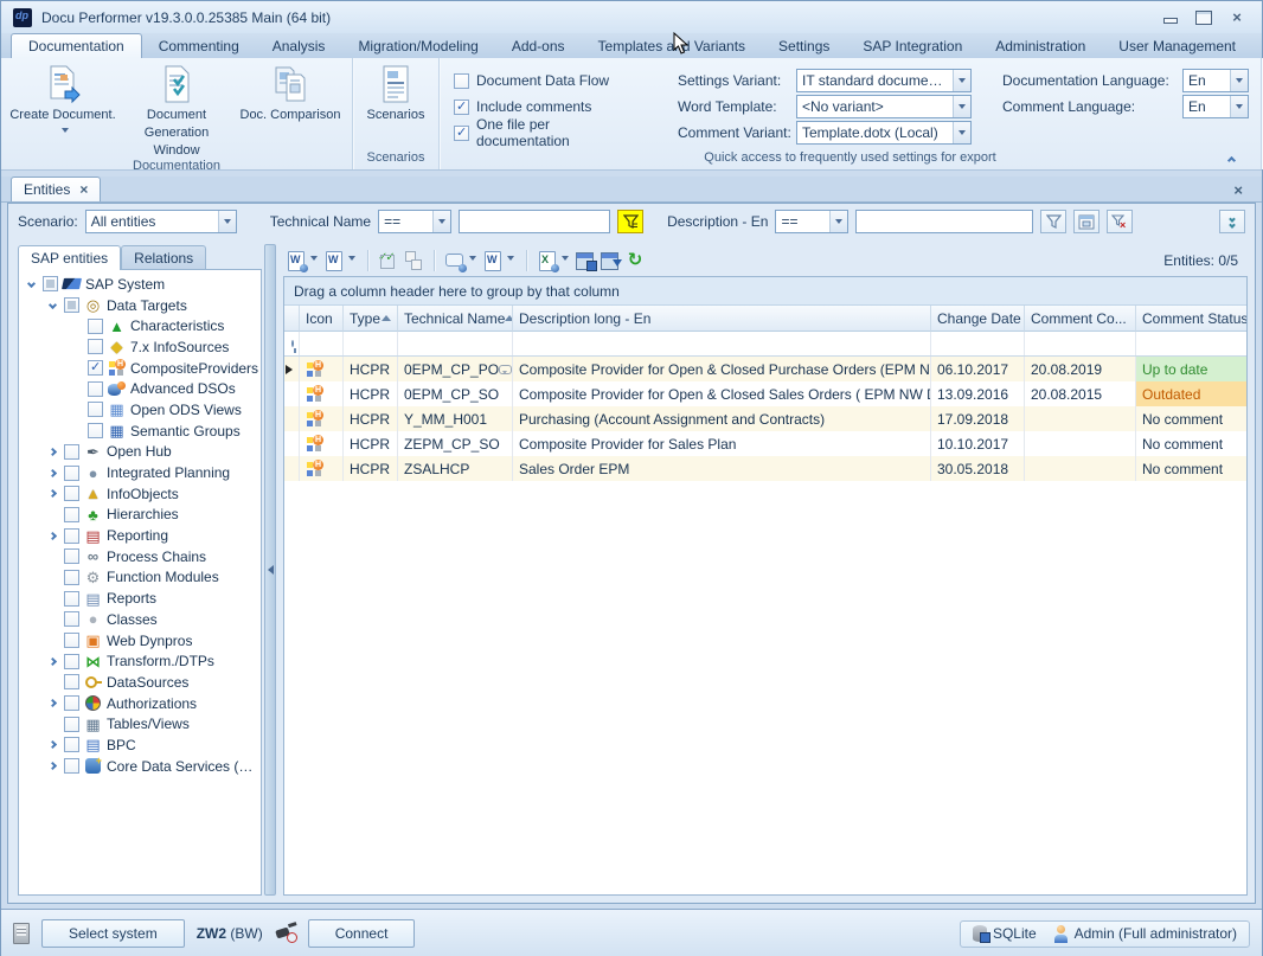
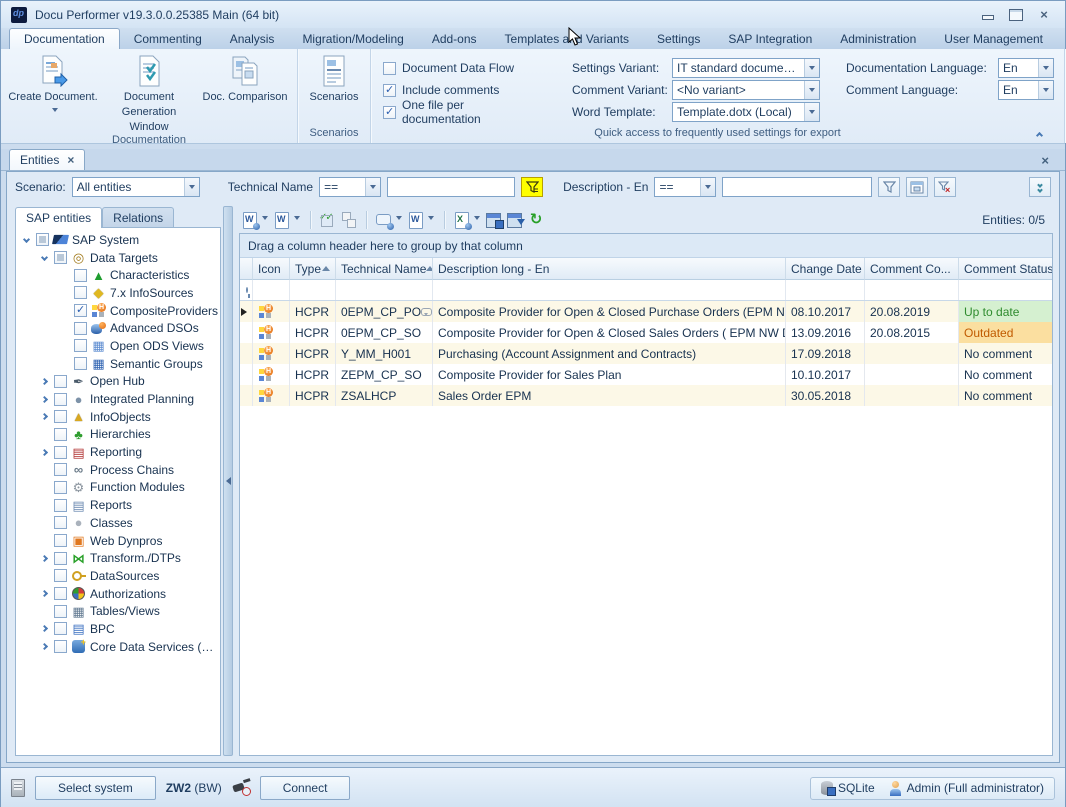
  Docu Performer v19.3.0.0.25385 Main (64 bit)
  ×
  Documentation
  Commenting
  Analysis
  Migration/Modeling
  Add-ons
  Templates ad Variants
  Settings
  SAP Integration
  Administration
  User Management
  Create Document.
  Document Generation Window
  Doc. Comparison
  Documentation
  Scenarios
  Scenarios
  Document Data Flow
  Include comments
  One file per documentation
  Settings Variant:
  IT standard documen...
- Word Template:
+ Comment Variant:
  <No variant>
- Comment Variant:
+ Word Template:
  Template.dotx (Local)
  Documentation Language:
  En
  Comment Language:
  En
  Quick access to frequently used settings for export
  Entities
  ×
  ×
  Scenario:
  All entities
  Technical Name
  ==
  Description - En
  ==
  ×
  SAP entities
  Relations
  SAP System
  ◎
  Data Targets
  ▲
  Characteristics
  ◆
  7.x InfoSources
  CompositeProviders
  Advanced DSOs
  ▦
  Open ODS Views
  ▦
  Semantic Groups
  ✒
  Open Hub
  ●
  Integrated Planning
  ▲
  InfoObjects
  ♣
  Hierarchies
  ▤
  Reporting
  ∞
  Process Chains
  ⚙
  Function Modules
  ▤
  Reports
  ●
  Classes
  ▣
  Web Dynpros
  ⋈
  Transform./DTPs
  DataSources
  Authorizations
  ▦
  Tables/Views
  ▤
  BPC
  Core Data Services (C...
  ↻
  Entities: 0/5
  Drag a column header here to group by that column
  Icon
  Type
  Technical Name
  Description long - En
  Change Date
  Comment Co...
  Comment Status
  HCPR
  0EPM_CP_PO
  Composite Provider for Open & Closed Purchase Orders (EPM N
- 06.10.2017
+ 08.10.2017
  20.08.2019
  Up to date
  HCPR
  0EPM_CP_SO
  Composite Provider for Open & Closed Sales Orders ( EPM NW
  13.09.2016
  20.08.2015
  Outdated
  HCPR
  Y_MM_H001
  Purchasing (Account Assignment and Contracts)
  17.09.2018
  No comment
  HCPR
  ZEPM_CP_SO
  Composite Provider for Sales Plan
  10.10.2017
  No comment
  HCPR
  ZSALHCP
  Sales Order EPM
  30.05.2018
  No comment
  Select system
  ZW2 (BW)
  Connect
  SQLite
  Admin (Full administrator)
